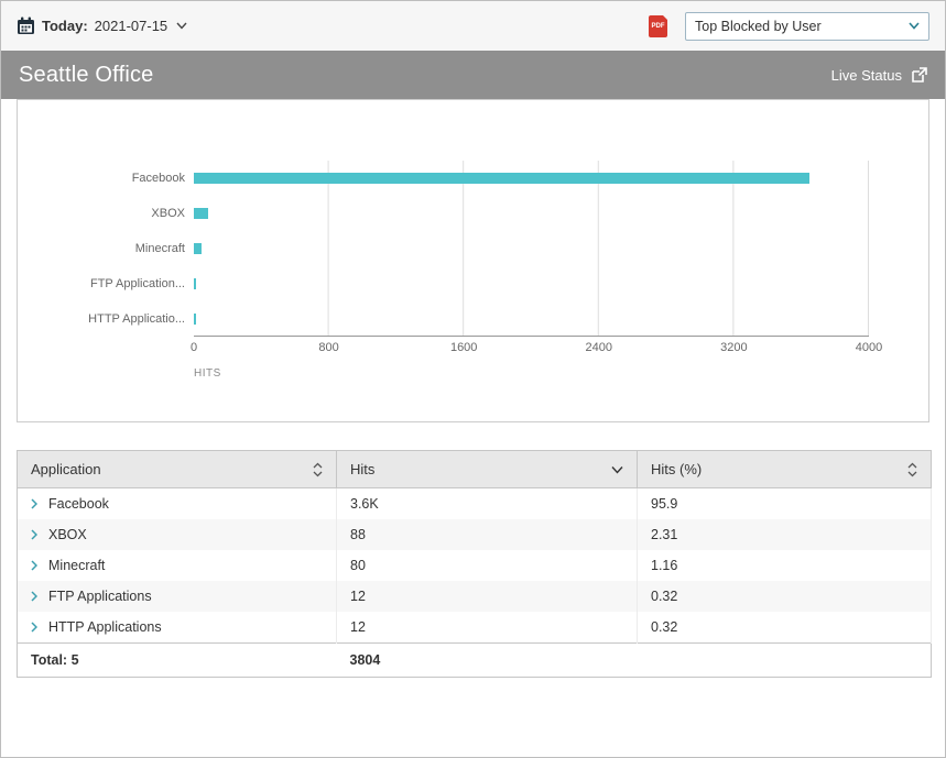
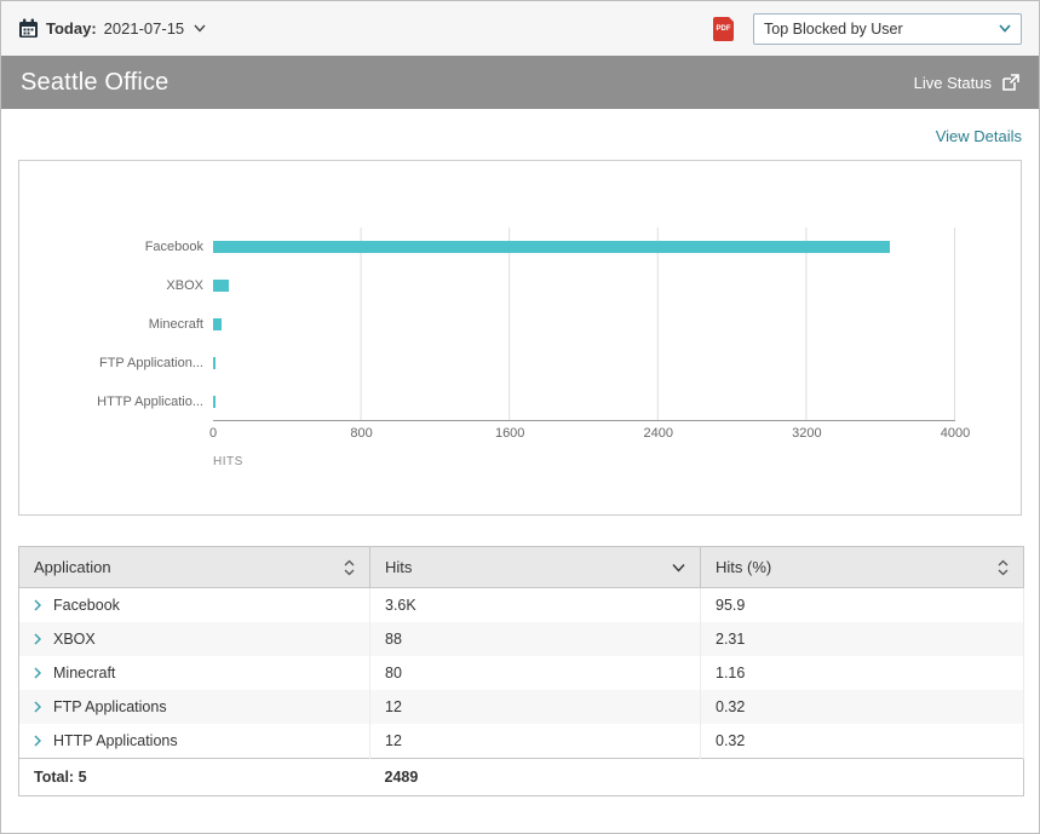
  Today:
  2021-07-15
  Top Blocked by User
  Seattle Office
  Live Status
+ View Details
  Facebook
  XBOX
  Minecraft
  FTP Application...
  HTTP Applicatio...
  0
  800
  1600
  2400
  3200
  4000
  HITS
  Application	Hits	Hits (%)
  Facebook	3.6K	95.9
  XBOX	88	2.31
  Minecraft	80	1.16
  FTP Applications	12	0.32
  HTTP Applications	12	0.32
- Total: 5	3804
+ Total: 5	2489
